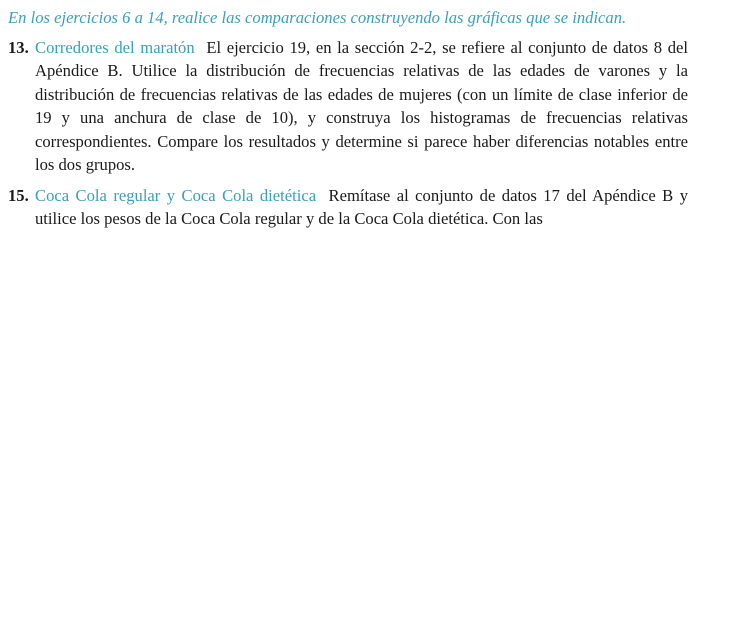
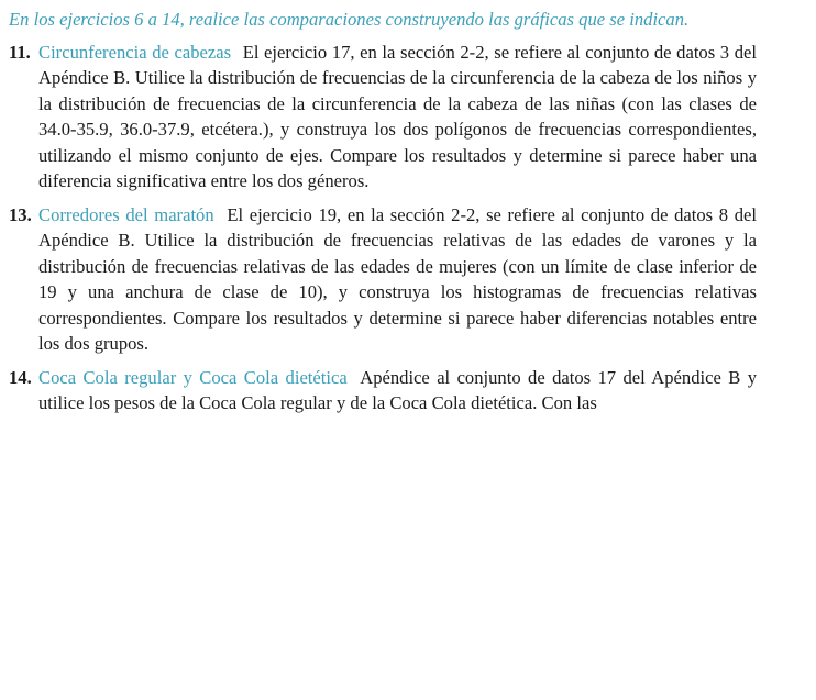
  En los ejercicios 6 a 14, realice las comparaciones construyendo las gráficas que se indican.
+ 11.
+ Circunferencia de cabezas El ejercicio 17, en la sección 2-2, se refiere al conjunto de datos 3 del Apéndice B. Utilice la distribución de frecuencias de la circunferencia de la cabeza de los niños y la distribución de frecuencias de la circunferencia de la cabeza de las niñas (con las clases de 34.0-35.9, 36.0-37.9, etcétera.), y construya los dos polígonos de frecuencias correspondientes, utilizando el mismo conjunto de ejes. Compare los resultados y determine si parece haber una diferencia significativa entre los dos géneros.
  13.
  Corredores del maratón El ejercicio 19, en la sección 2-2, se refiere al conjunto de datos 8 del Apéndice B. Utilice la distribución de frecuencias relativas de las edades de varones y la distribución de frecuencias relativas de las edades de mujeres (con un límite de clase inferior de 19 y una anchura de clase de 10), y construya los histogramas de frecuencias relativas correspondientes. Compare los resultados y determine si parece haber diferencias notables entre los dos grupos.
- 15.
+ 14.
- Coca Cola regular y Coca Cola dietética Remítase al conjunto de datos 17 del Apéndice B y utilice los pesos de la Coca Cola regular y de la Coca Cola dietética. Con las
+ Coca Cola regular y Coca Cola dietética Apéndice al conjunto de datos 17 del Apéndice B y utilice los pesos de la Coca Cola regular y de la Coca Cola dietética. Con las
